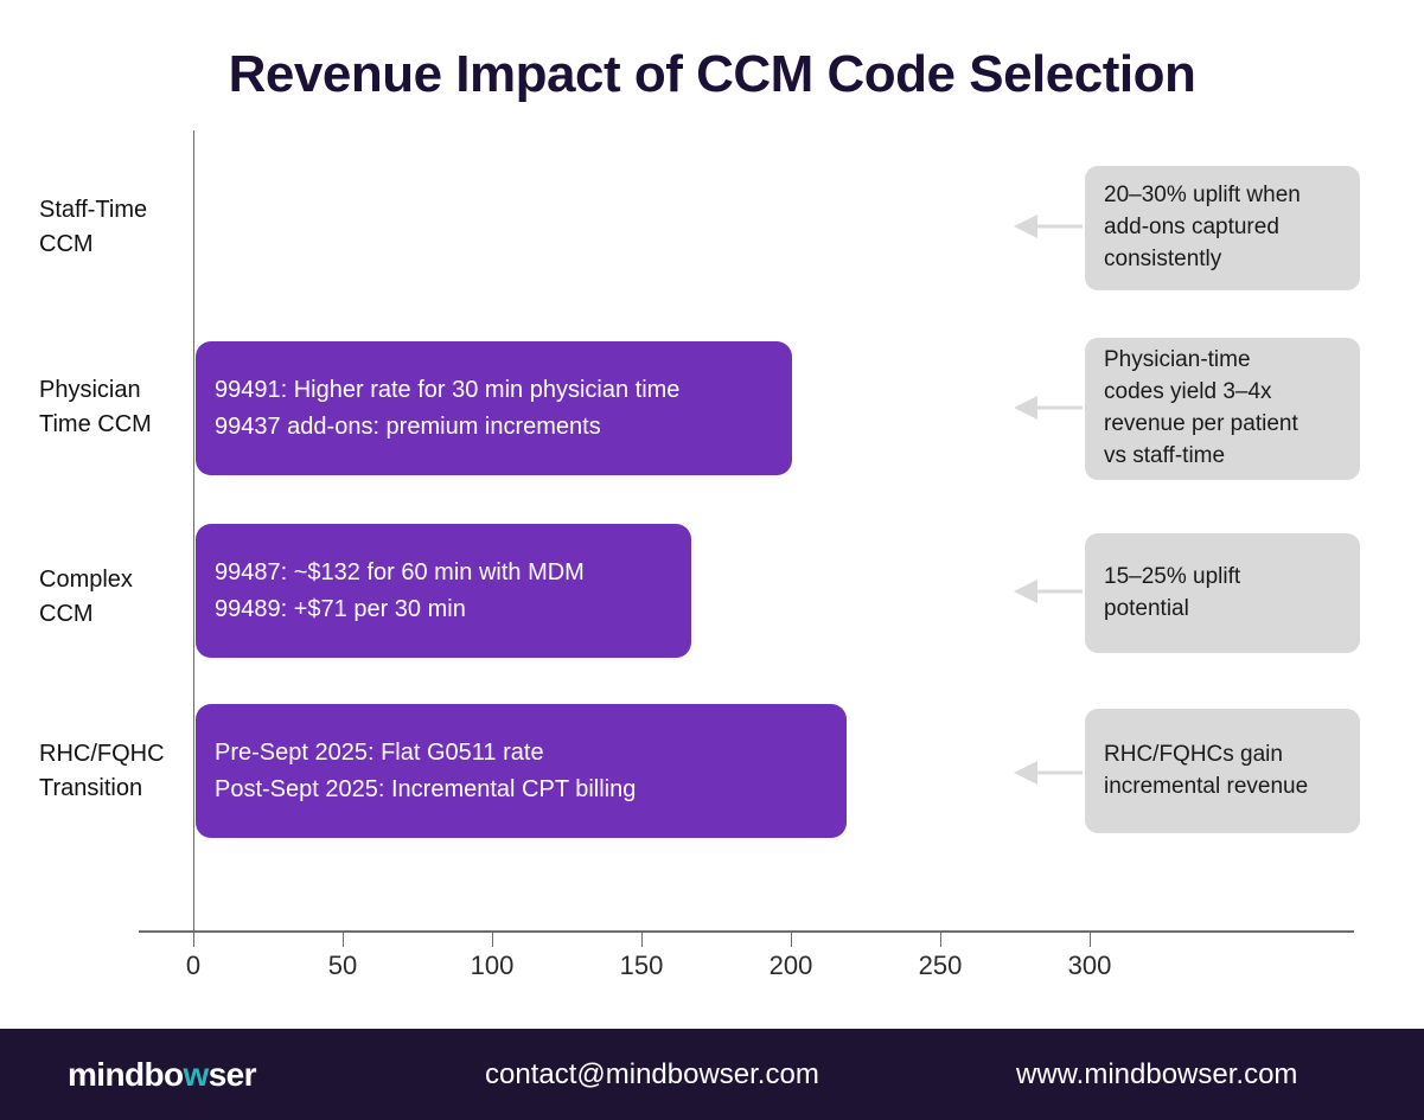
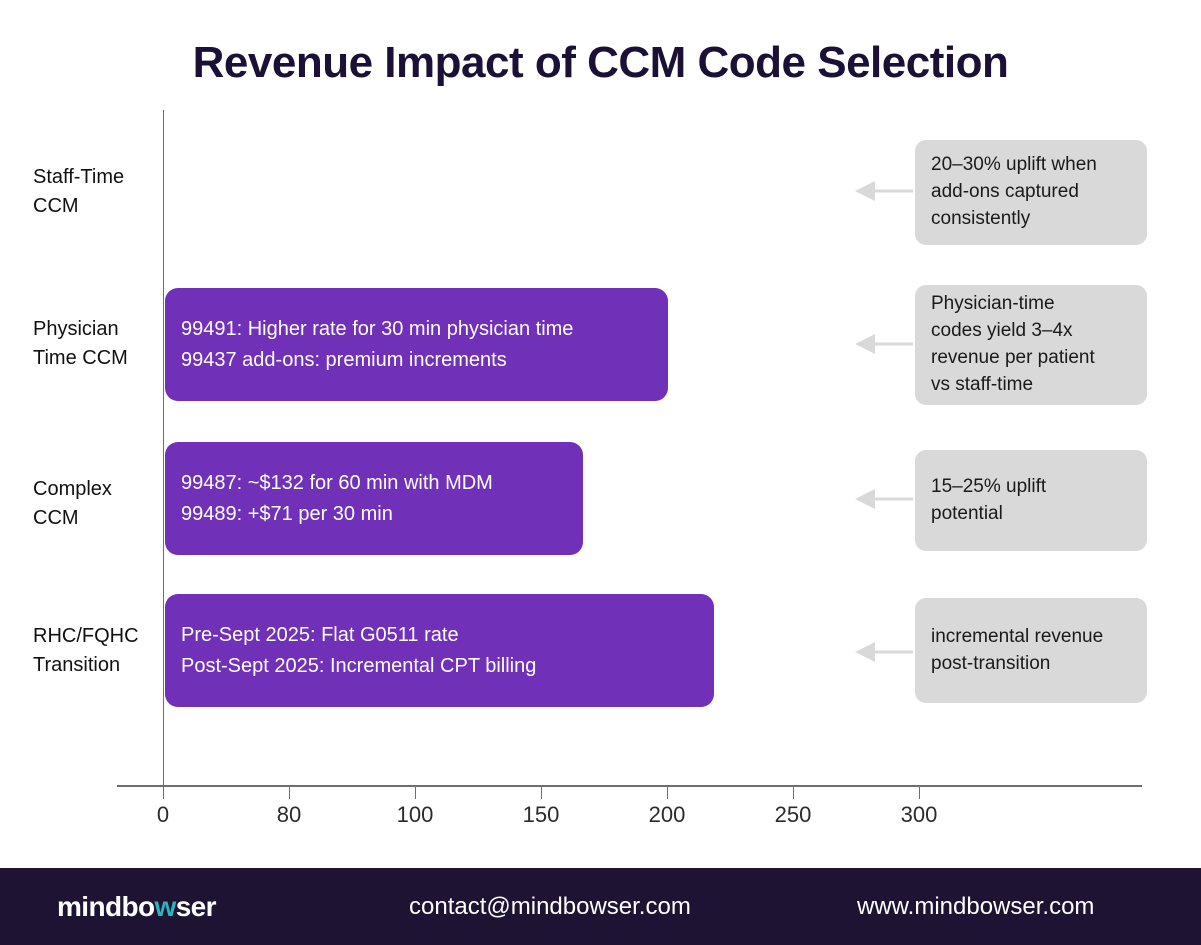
  Revenue Impact of CCM Code Selection
  0
- 50
+ 80
  100
  150
  200
  250
  300
  Staff-Time
  CCM
  20–30% uplift when
  add-ons captured
  consistently
  Physician
  Time CCM
  99491: Higher rate for 30 min physician time
  99437 add-ons: premium increments
  Physician-time
  codes yield 3–4x
  revenue per patient
  vs staff-time
  Complex
  CCM
  99487: ~$132 for 60 min with MDM
  99489: +$71 per 30 min
  15–25% uplift
  potential
  RHC/FQHC
  Transition
  Pre-Sept 2025: Flat G0511 rate
  Post-Sept 2025: Incremental CPT billing
- RHC/FQHCs gain
  incremental revenue
+ post-transition
  mindbowser
  contact@mindbowser.com
  www.mindbowser.com
